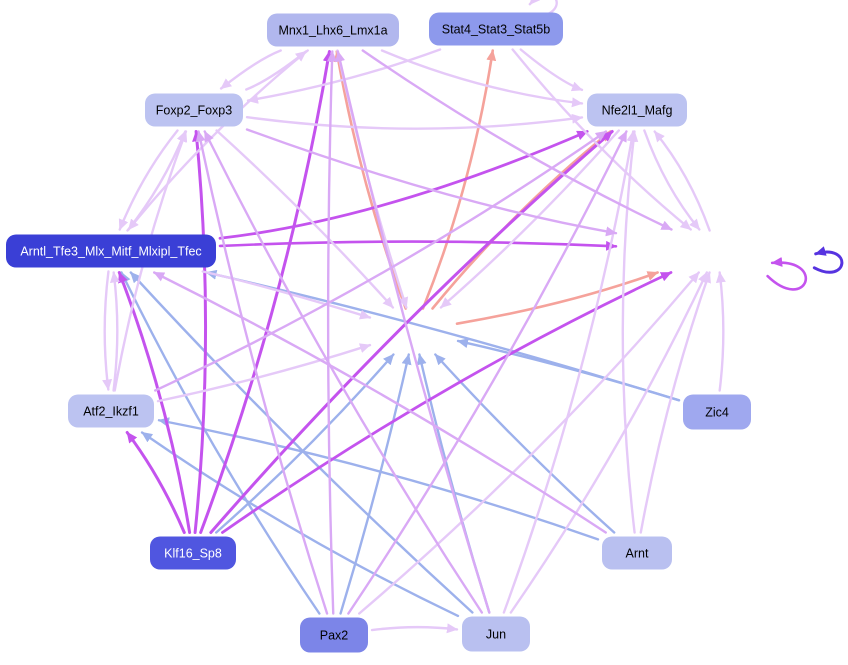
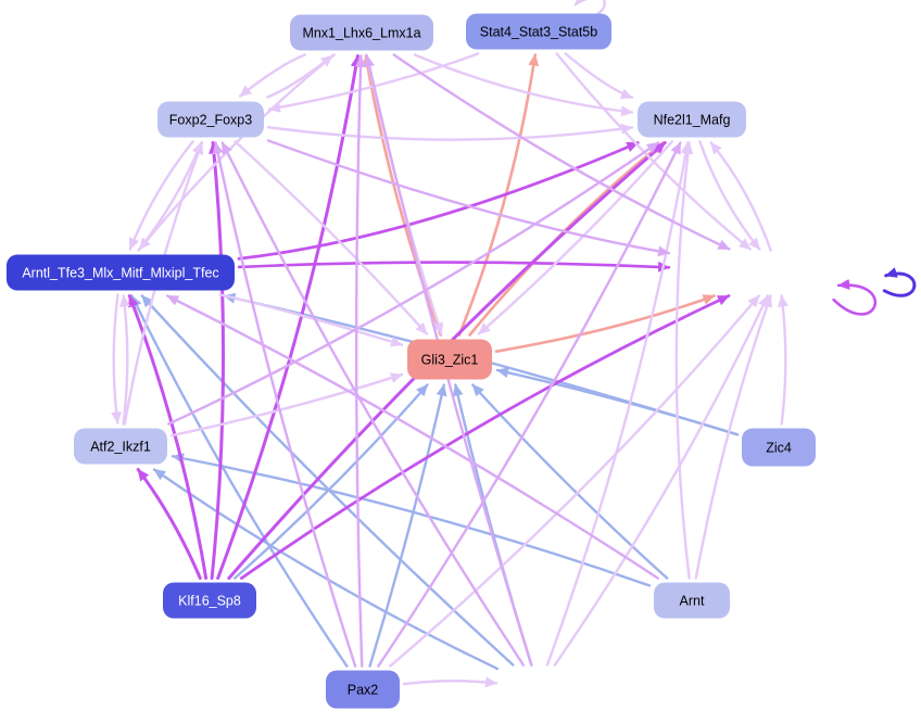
  Mnx1_Lhx6_Lmx1a
  Stat4_Stat3_Stat5b
  Foxp2_Foxp3
  Nfe2l1_Mafg
  Arntl_Tfe3_Mlx_Mitf_Mlxipl_Tfec
+ Gli3_Zic1
  Atf2_Ikzf1
  Zic4
  Klf16_Sp8
  Arnt
  Pax2
- Jun
